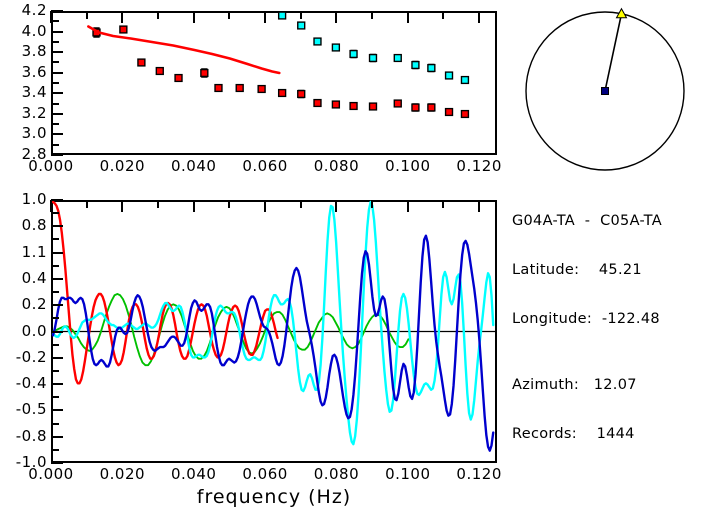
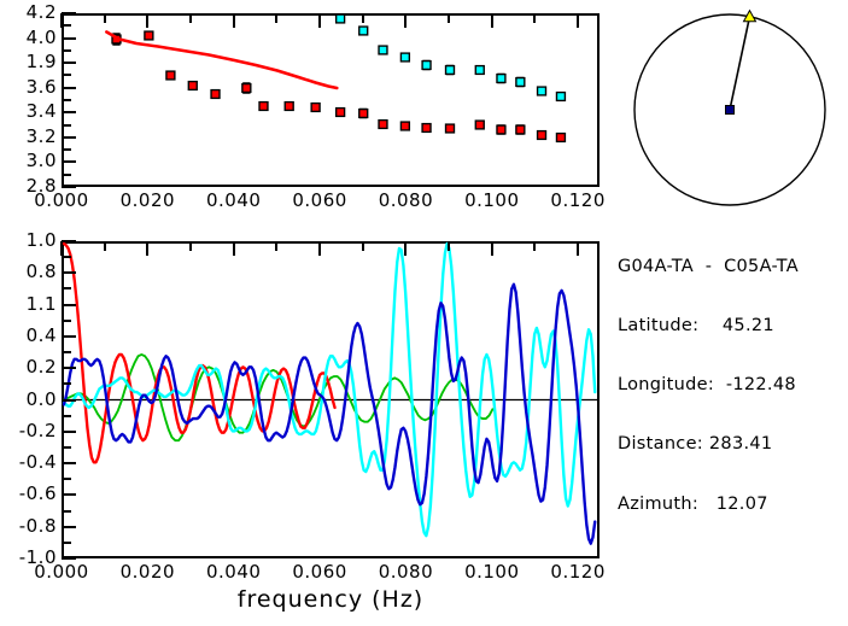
  2.8
  3.0
  3.2
  3.4
  3.6
- 3.8
+ 1.9
  4.0
  4.2
  0.000
  0.020
  0.040
  0.060
  0.080
  0.100
  0.120
  -1.0
  -0.8
- -0.5
+ -0.6
  -0.4
  -0.2
  0.0
  0.2
  0.4
  1.1
  0.8
  1.0
  0.000
  0.020
  0.040
  0.060
  0.080
  0.100
  0.120
  frequency (Hz)
  G04A-TA - C05A-TA
  Latitude: 45.21
  Longitude: -122.48
+ Distance: 283.41
  Azimuth: 12.07
- Records: 1444
